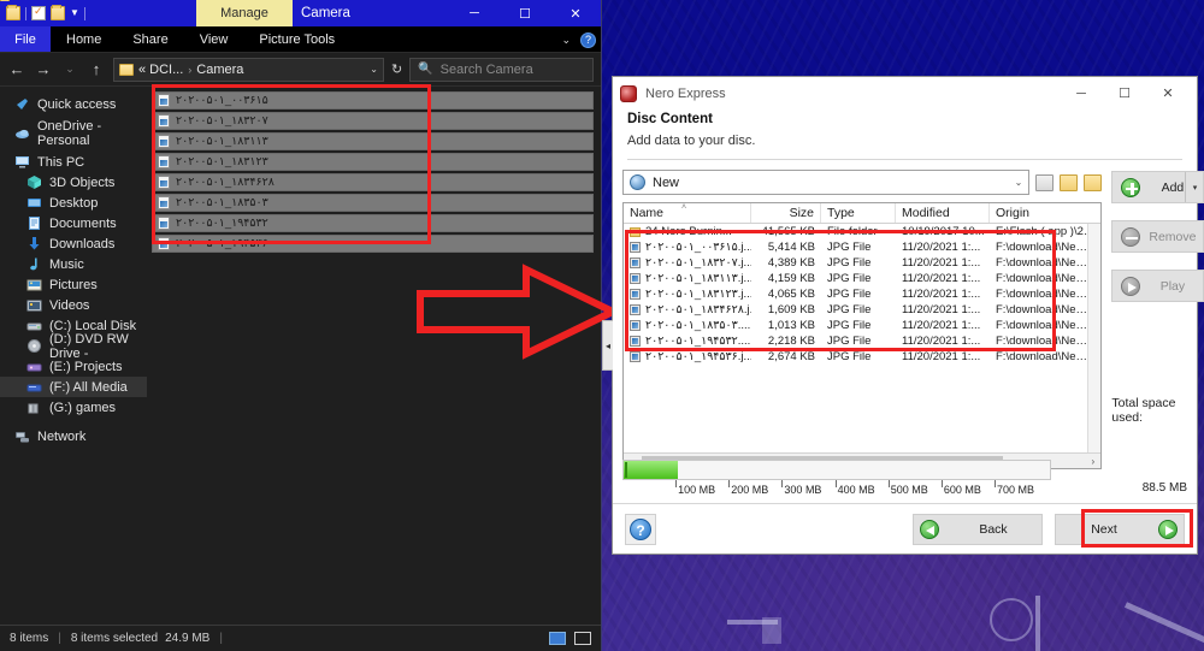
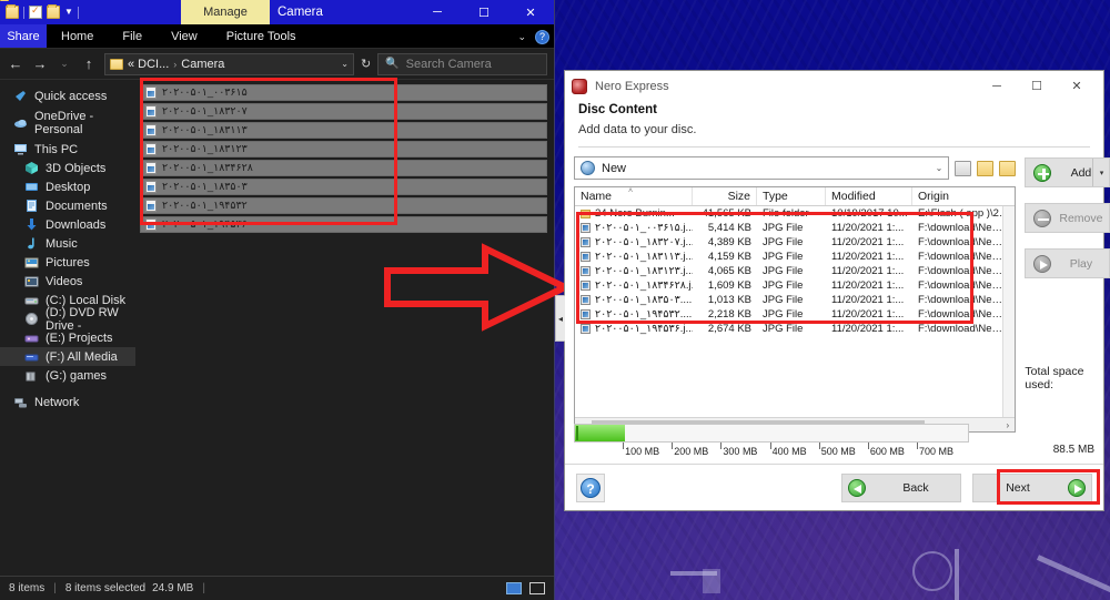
  ▼
  Manage
  Camera
  ─
  ☐
  ✕
- File
+ Share
  Home
- Share
+ File
  View
  Picture Tools
  ⌄
  ?
  ←
  →
  ⌄
  ↑
  « DCI...
  ›
  Camera
  ⌄
  ↻
  🔍
  Search Camera
  Quick access
  OneDrive - Personal
  This PC
  3D Objects
  Desktop
  Documents
  Downloads
  Music
  Pictures
  Videos
  (C:) Local Disk
  (D:) DVD RW Drive -
  (E:) Projects
  (F:) All Media
  (G:) games
  Network
  ۲۰۲۰۰۵۰۱_۰۰۳۶۱۵
  ۲۰۲۰۰۵۰۱_۱۸۳۲۰۷
  ۲۰۲۰۰۵۰۱_۱۸۳۱۱۳
  ۲۰۲۰۰۵۰۱_۱۸۳۱۲۳
  ۲۰۲۰۰۵۰۱_۱۸۳۴۶۲۸
  ۲۰۲۰۰۵۰۱_۱۸۳۵۰۳
  ۲۰۲۰۰۵۰۱_۱۹۴۵۳۲
  ۲۰۲۰۰۵۰۱_۱۹۴۵۳۶
  8 items
  |
  8 items selected
  24.9 MB
  |
  ◂
  Nero Express
  ─
  ☐
  ✕
  Disc Content
  Add data to your disc.
  New
  ⌄
  Name
  Size
  Type
  Modified
  Origin
  24 Nero Burnin...
  41,565 KB
  File folder
  10/19/2017 10...
  E:\Flash ( app )\2
  ۲۰۲۰۰۵۰۱_۰۰۳۶۱۵.j..
  5,414 KB
  JPG File
  11/20/2021 1:...
  F:\download\Ne…
  ۲۰۲۰۰۵۰۱_۱۸۳۲۰۷.j..
  4,389 KB
  JPG File
  11/20/2021 1:...
  F:\download\Ne…
  ۲۰۲۰۰۵۰۱_۱۸۳۱۱۳.j..
  4,159 KB
  JPG File
  11/20/2021 1:...
  F:\download\Ne…
  ۲۰۲۰۰۵۰۱_۱۸۳۱۲۳.j..
  4,065 KB
  JPG File
  11/20/2021 1:...
  F:\download\Ne…
  ۲۰۲۰۰۵۰۱_۱۸۳۴۶۲۸.j.
  1,609 KB
  JPG File
  11/20/2021 1:...
  F:\download\Ne…
  ۲۰۲۰۰۵۰۱_۱۸۳۵۰۳....
  1,013 KB
  JPG File
  11/20/2021 1:...
  F:\download\Ne…
  ۲۰۲۰۰۵۰۱_۱۹۴۵۳۲....
  2,218 KB
  JPG File
  11/20/2021 1:...
  F:\download\Ne…
  ۲۰۲۰۰۵۰۱_۱۹۴۵۳۶.j..
  2,674 KB
  JPG File
  11/20/2021 1:...
  F:\download\Ne…
  ›
  Add
  Remove
  Play
  Total space used:
  100 MB
  200 MB
  300 MB
  400 MB
  500 MB
  600 MB
  700 MB
  88.5 MB
  ?
  Back
  Next
